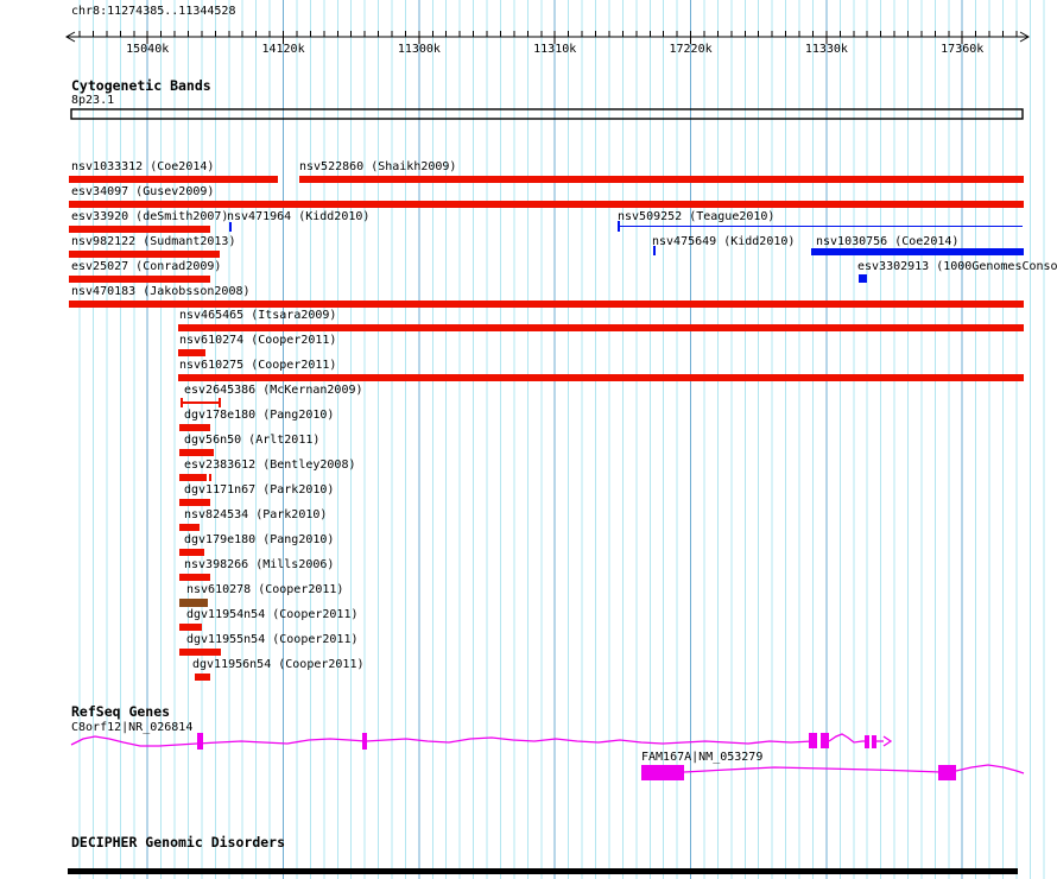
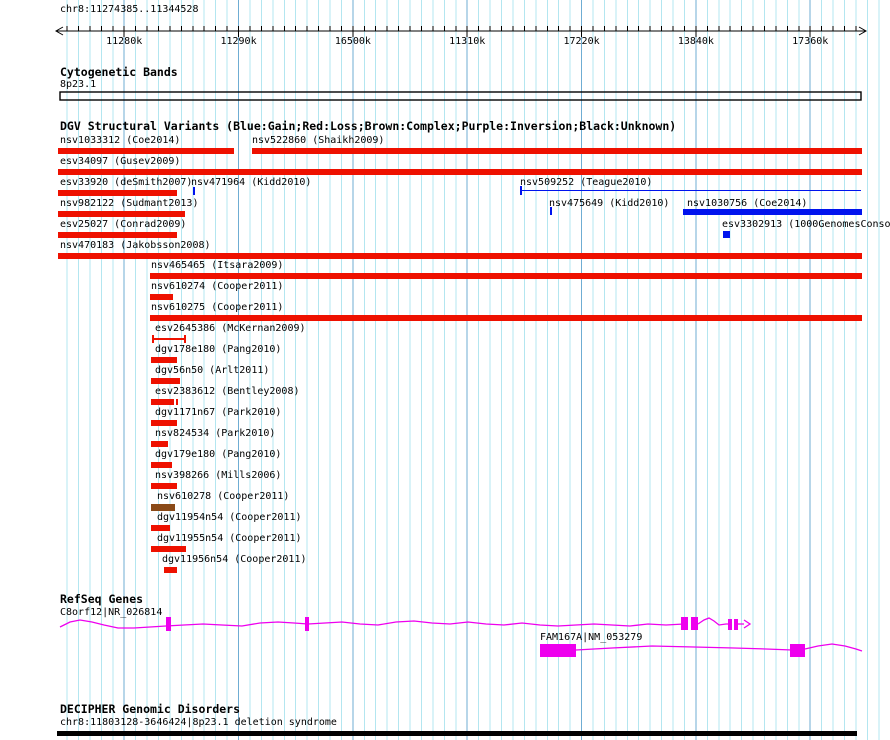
  chr8:11274385..11344528
  Cytogenetic Bands
  8p23.1
+ DGV Structural Variants (Blue:Gain;Red:Loss;Brown:Complex;Purple:Inversion;Black:Unknown)
  RefSeq Genes
  DECIPHER Genomic Disorders
+ chr8:11803128-3646424|8p23.1 deletion syndrome
- 15040k
+ 11280k
- 14120k
+ 11290k
- 11300k
+ 16500k
  11310k
  17220k
- 11330k
+ 13840k
  17360k
  nsv1033312 (Coe2014)
  nsv522860 (Shaikh2009)
  esv34097 (Gusev2009)
  esv33920 (deSmith2007)
  nsv471964 (Kidd2010)
  nsv509252 (Teague2010)
  nsv982122 (Sudmant2013)
  nsv475649 (Kidd2010)
  nsv1030756 (Coe2014)
  esv25027 (Conrad2009)
  esv3302913 (1000GenomesConso
  nsv470183 (Jakobsson2008)
  nsv465465 (Itsara2009)
  nsv610274 (Cooper2011)
  nsv610275 (Cooper2011)
  esv2645386 (McKernan2009)
  dgv178e180 (Pang2010)
  dgv56n50 (Arlt2011)
  esv2383612 (Bentley2008)
  dgv1171n67 (Park2010)
  nsv824534 (Park2010)
  dgv179e180 (Pang2010)
  nsv398266 (Mills2006)
  nsv610278 (Cooper2011)
  dgv11954n54 (Cooper2011)
  dgv11955n54 (Cooper2011)
  dgv11956n54 (Cooper2011)
  C8orf12|NR_026814
  FAM167A|NM_053279
